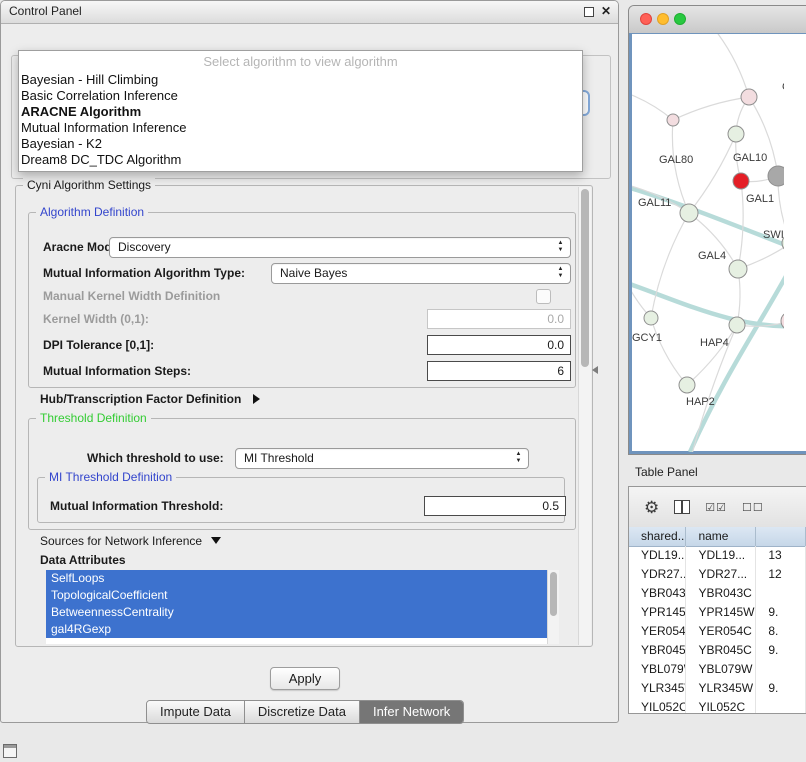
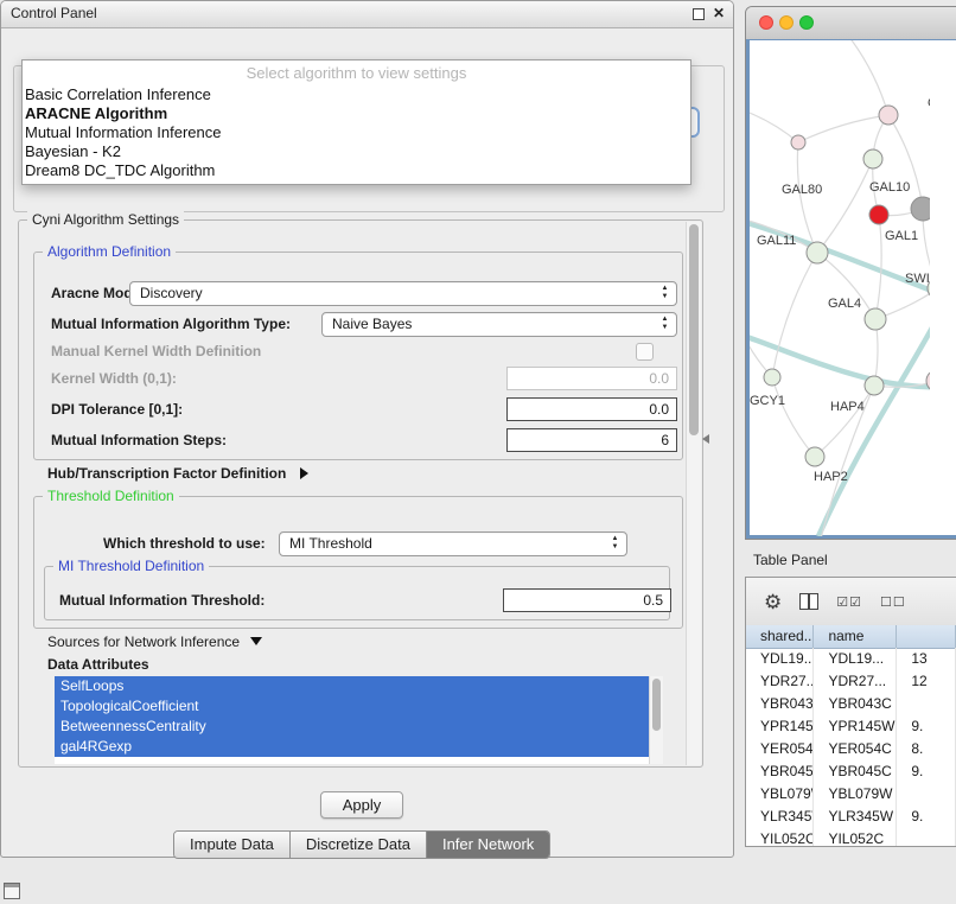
  Control Panel
  ✕
- Select algorithm to view algorithm
+ Select algorithm to view settings
- Bayesian - Hill Climbing
  Basic Correlation Inference
  ARACNE Algorithm
  Mutual Information Inference
  Bayesian - K2
  Dream8 DC_TDC Algorithm
  Cyni Algorithm Settings
  Algorithm Definition
  Aracne Mo
  Discovery
  Mutual Information Algorithm Type:
  Naive Bayes
  Manual Kernel Width Definition
  Kernel Width (0,1):
  0.0
  DPI Tolerance [0,1]:
  0.0
  Mutual Information Steps:
  6
  Hub/Transcription Factor Definition
  Threshold Definition
  Which threshold to use:
  MI Threshold
  MI Threshold Definition
  Mutual Information Threshold:
  0.5
  Sources for Network Inference
  Data Attributes
  SelfLoops
  TopologicalCoefficient
  BetweennessCentrality
  gal4RGexp
  Apply
  Impute Data
  Discretize Data
  Infer Network
  GAL80
  GAL10
  GAL11
  GAL1
  SWI
  GAL4
  GCY1
  HAP4
  HAP2
  Table Panel
  ⚙
  ☑☑
  ☐☐
  shared...
  name
  YDL19...
  YDL19...
  13
  YDR27..
  YDR27...
  12
  YBR043
  YBR043C
  YPR145
  YPR145W
  9.
  YER054
  YER054C
  8.
  YBR045
  YBR045C
  9.
  YBL079
  YBL079W
  YLR345
  YLR345W
  9.
  YIL052C
  YIL052C
